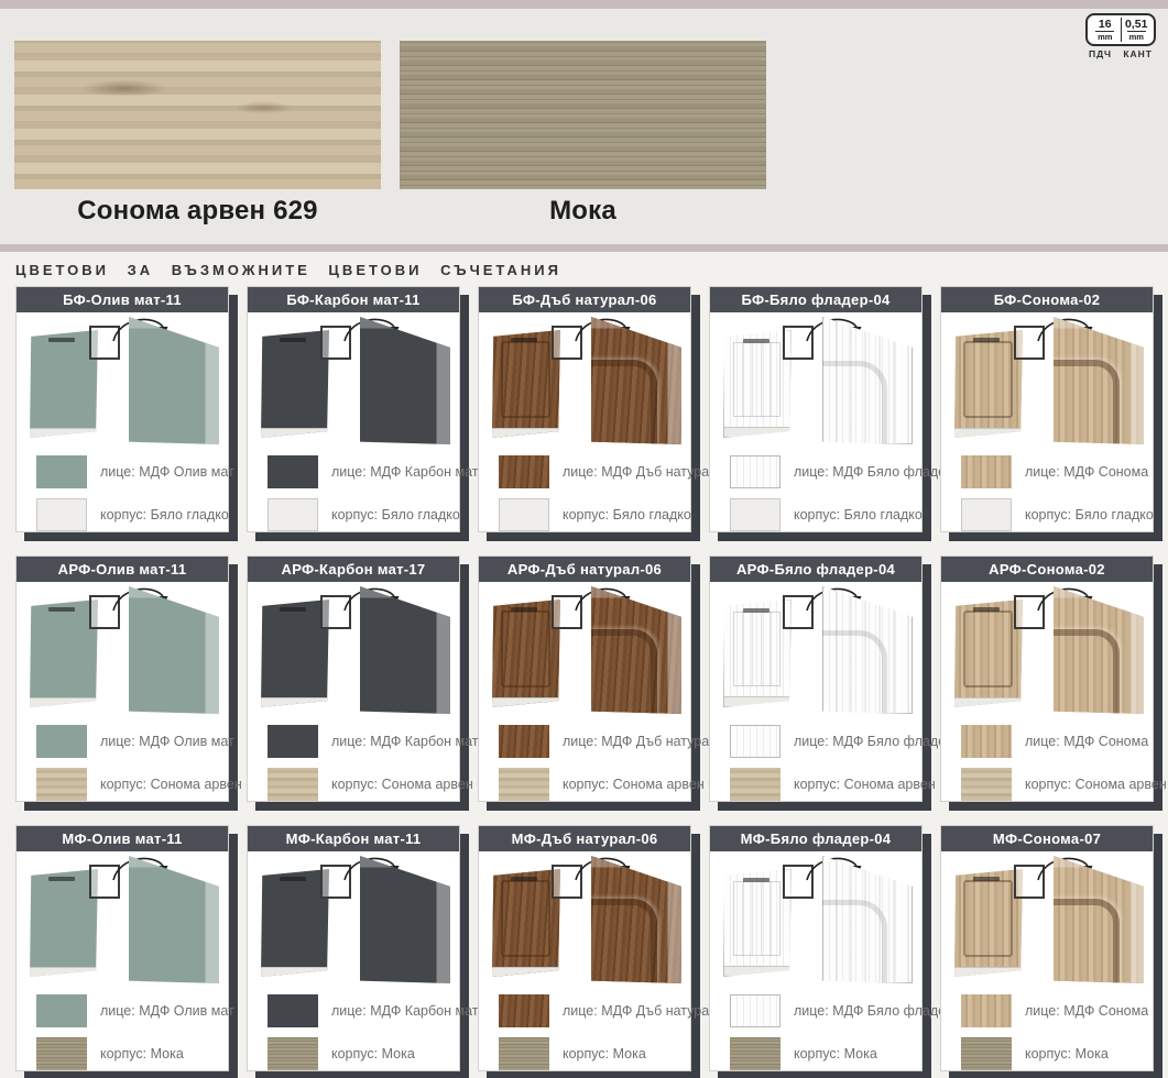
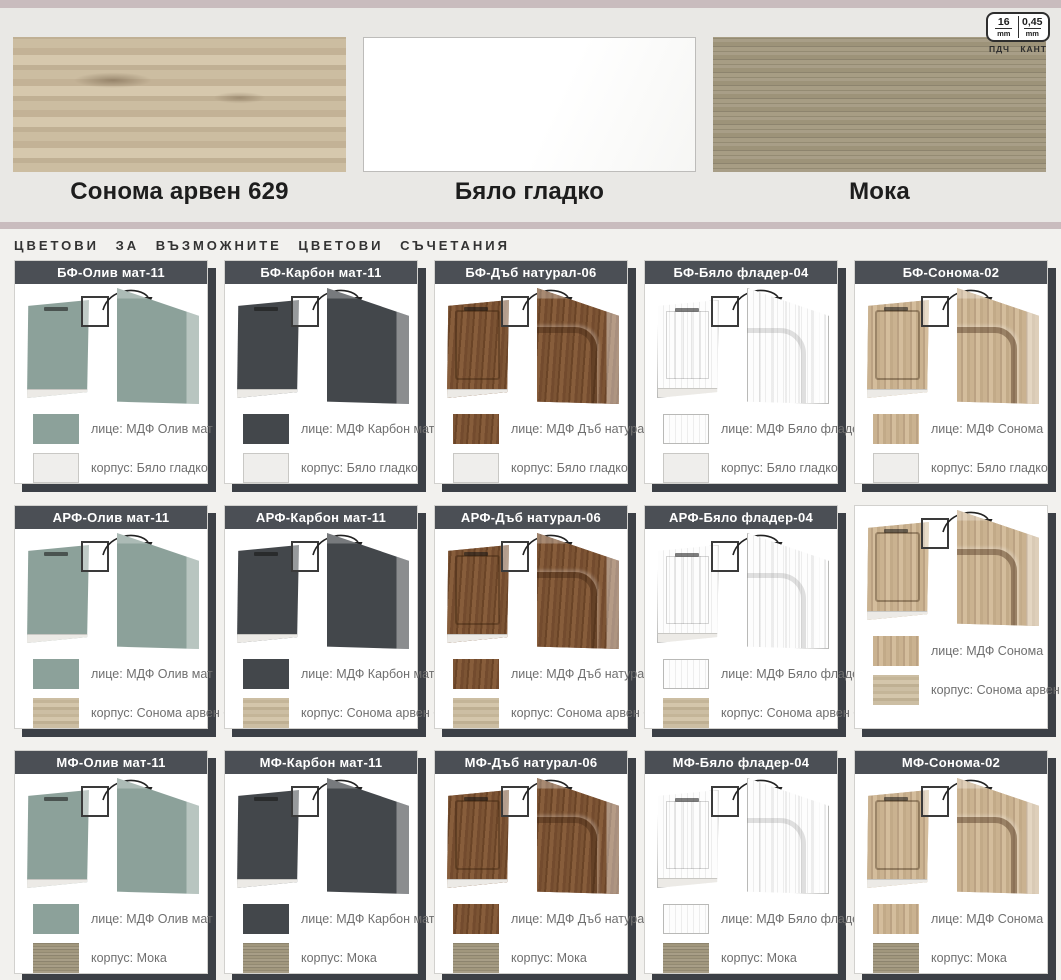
  16
  mm
- 0,51
+ 0,45
  mm
  ПДЧ
  КАНТ
  Сонома арвен 629
+ Бяло гладко
  Мока
  ЦВЕТОВИ ЗА ВЪЗМОЖНИТЕ ЦВЕТОВИ СЪЧЕТАНИЯ
  БФ-Олив мат-11
  лице: МДФ Олив мат
  корпус: Бяло гладко
  БФ-Карбон мат-11
  лице: МДФ Карбон мат
  корпус: Бяло гладко
  БФ-Дъб натурал-06
  лице: МДФ Дъб натура
  корпус: Бяло гладко
  БФ-Бяло фладер-04
  лице: МДФ Бяло флад
  корпус: Бяло гладко
  БФ-Сонома-02
  лице: МДФ Сонома
  корпус: Бяло гладко
  АРФ-Олив мат-11
  лице: МДФ Олив мат
  корпус: Сонома арвен
- АРФ-Карбон мат-17
+ АРФ-Карбон мат-11
  лице: МДФ Карбон мат
  корпус: Сонома арвен
  АРФ-Дъб натурал-06
  лице: МДФ Дъб натура
  корпус: Сонома арвен
  АРФ-Бяло фладер-04
  лице: МДФ Бяло флад
  корпус: Сонома арвен
- АРФ-Сонома-02
  лице: МДФ Сонома
  корпус: Сонома арвен
  МФ-Олив мат-11
  лице: МДФ Олив мат
  корпус: Мока
  МФ-Карбон мат-11
  лице: МДФ Карбон мат
  корпус: Мока
  МФ-Дъб натурал-06
  лице: МДФ Дъб натура
  корпус: Мока
  МФ-Бяло фладер-04
  лице: МДФ Бяло флад
  корпус: Мока
- МФ-Сонома-07
+ МФ-Сонома-02
  лице: МДФ Сонома
  корпус: Мока
